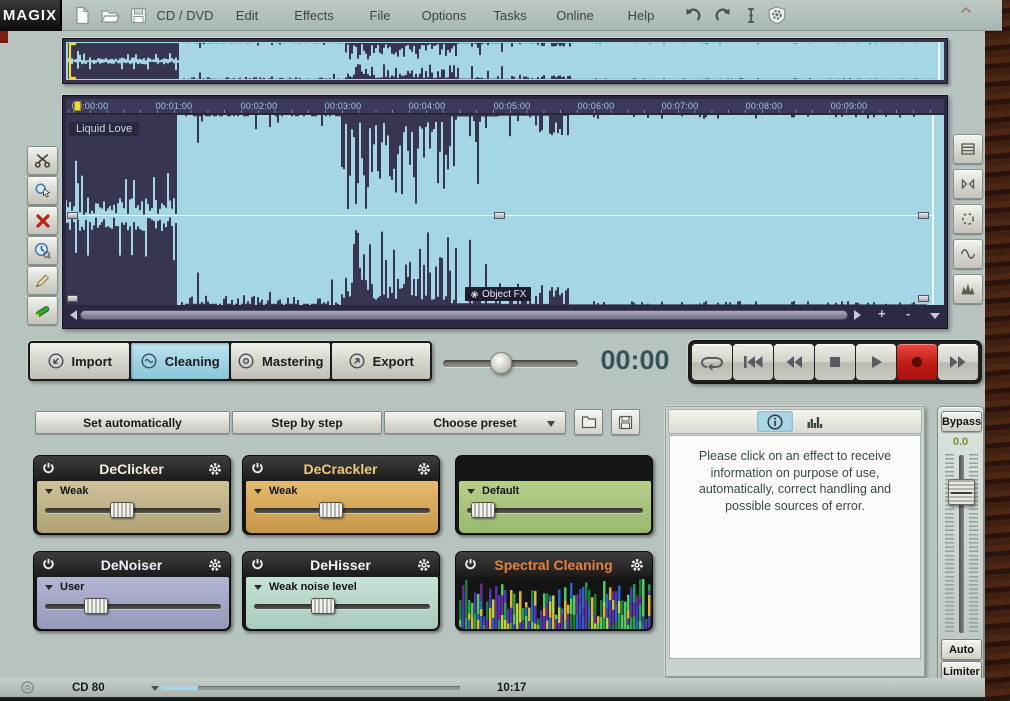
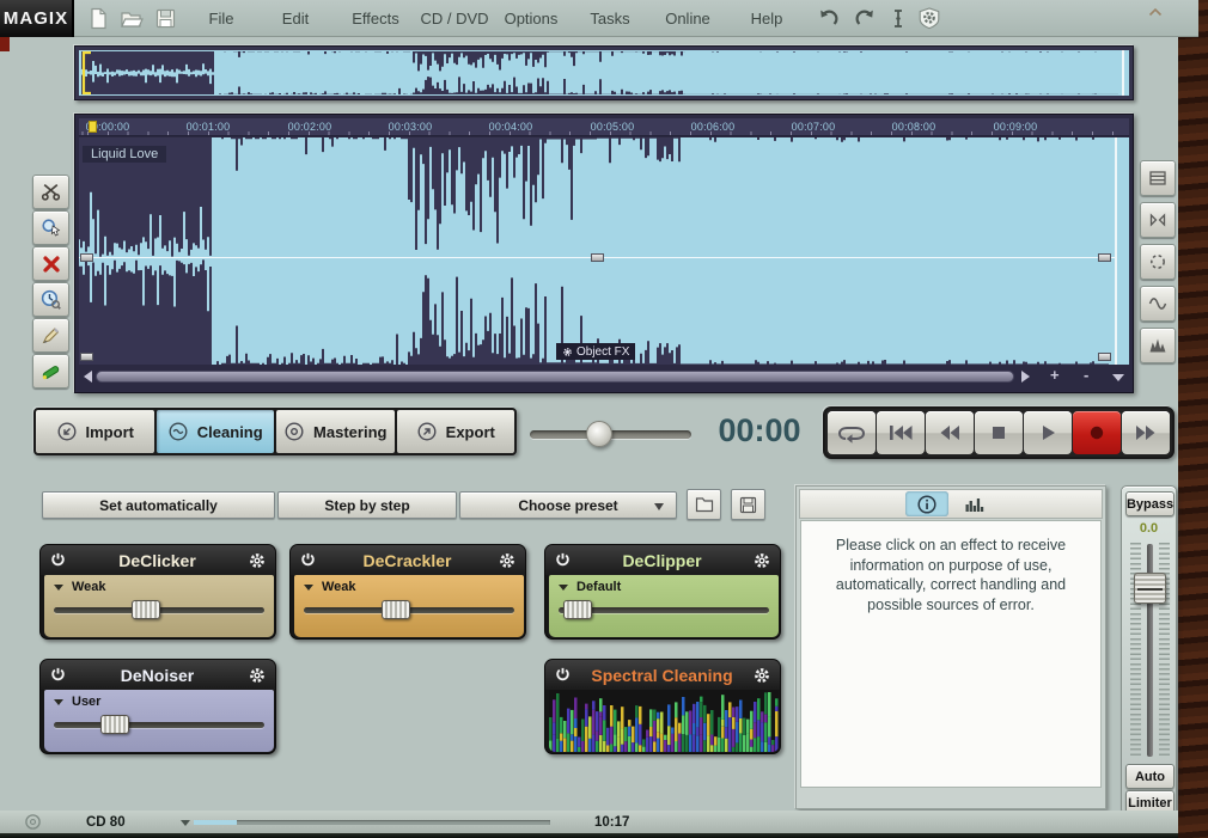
  MAGIX
- CD / DVD
+ File
  Edit
  Effects
- File
+ CD / DVD
  Options
  Tasks
  Online
  Help
  :00:00
  00:01:00
  00:02:00
  00:03:00
  00:04:00
  00:05:00
  00:06:00
  00:07:00
  00:08:00
  00:09:00
  Liquid Love
  Object FX
  +
  -
  Import
  Cleaning
  Mastering
  Export
  00:00
  Set automatically
  Step by step
  Choose preset
  DeClicker
  Weak
  DeCrackler
  Weak
+ DeClipper
  Default
  DeNoiser
  User
- DeHisser
- Weak noise level
  Spectral Cleaning
  Please click on an effect to receive information on purpose of use, automatically, correct handling and possible sources of error.
  Bypass
  0.0
  Auto
  Limiter
  CD 80
  10:17
